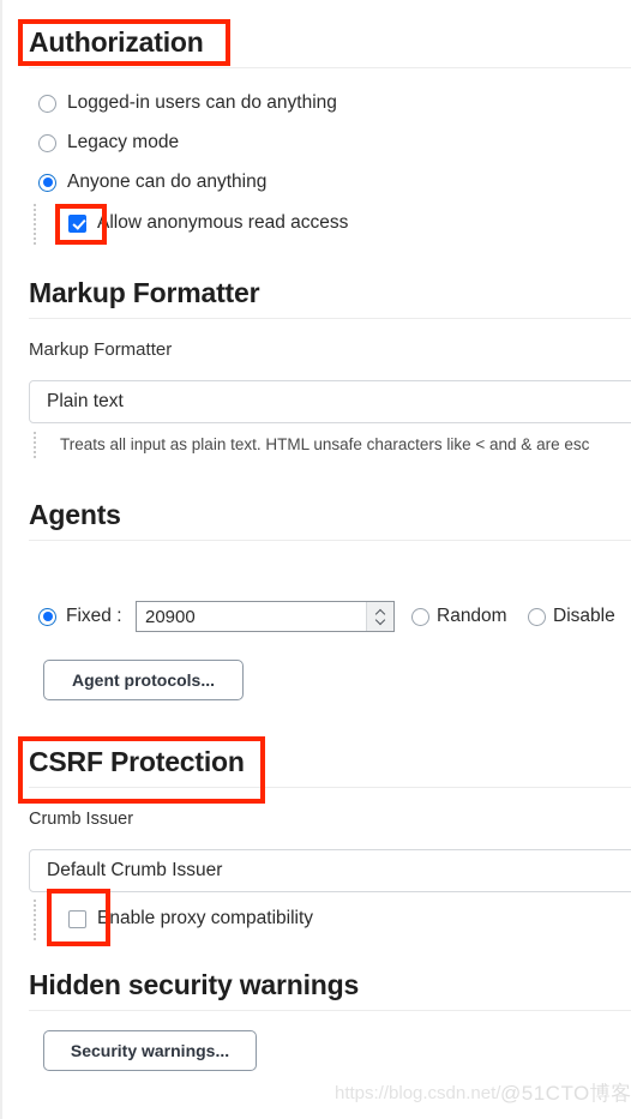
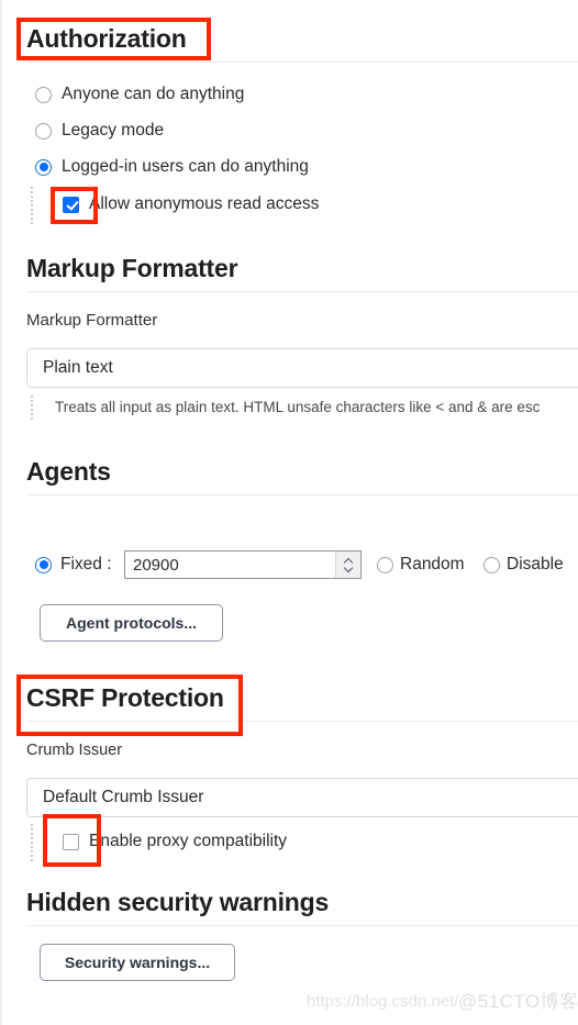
  Authorization
- Logged-in users can do anything
+ Anyone can do anything
  Legacy mode
- Anyone can do anything
+ Logged-in users can do anything
  Allow anonymous read access
  Markup Formatter
  Markup Formatter
  Plain text
  Treats all input as plain text. HTML unsafe characters like < and & are esc
  Agents
  Fixed :
  20900
  Random
  Disable
  Agent protocols...
  CSRF Protection
  Crumb Issuer
  Default Crumb Issuer
  Enable proxy compatibility
  Hidden security warnings
  Security warnings...
  https://blog.csdn.net/
  @51CTO博客
